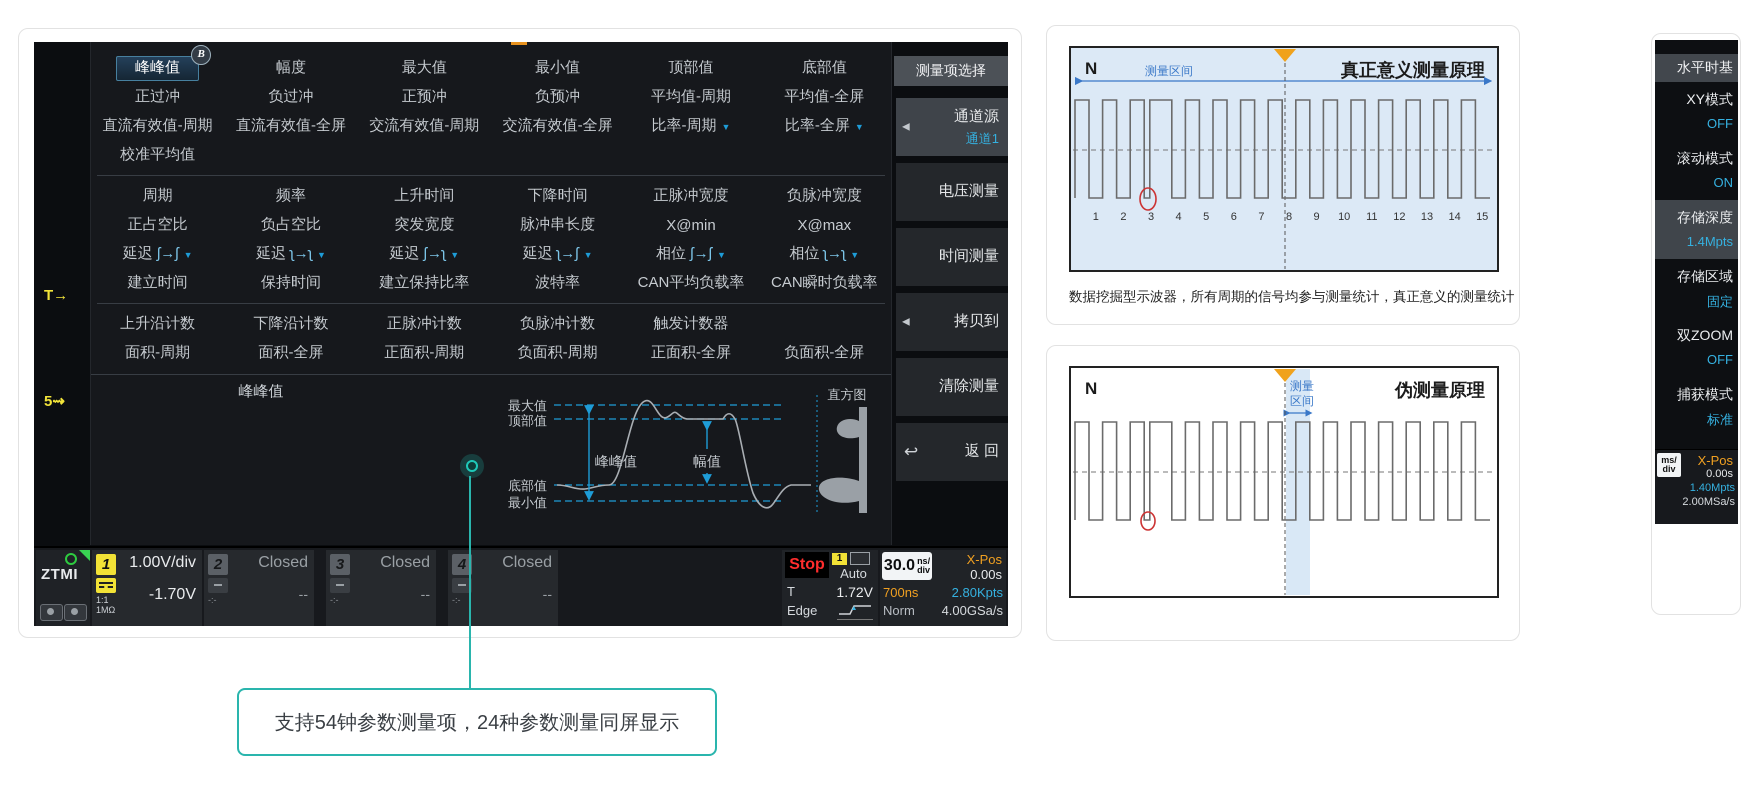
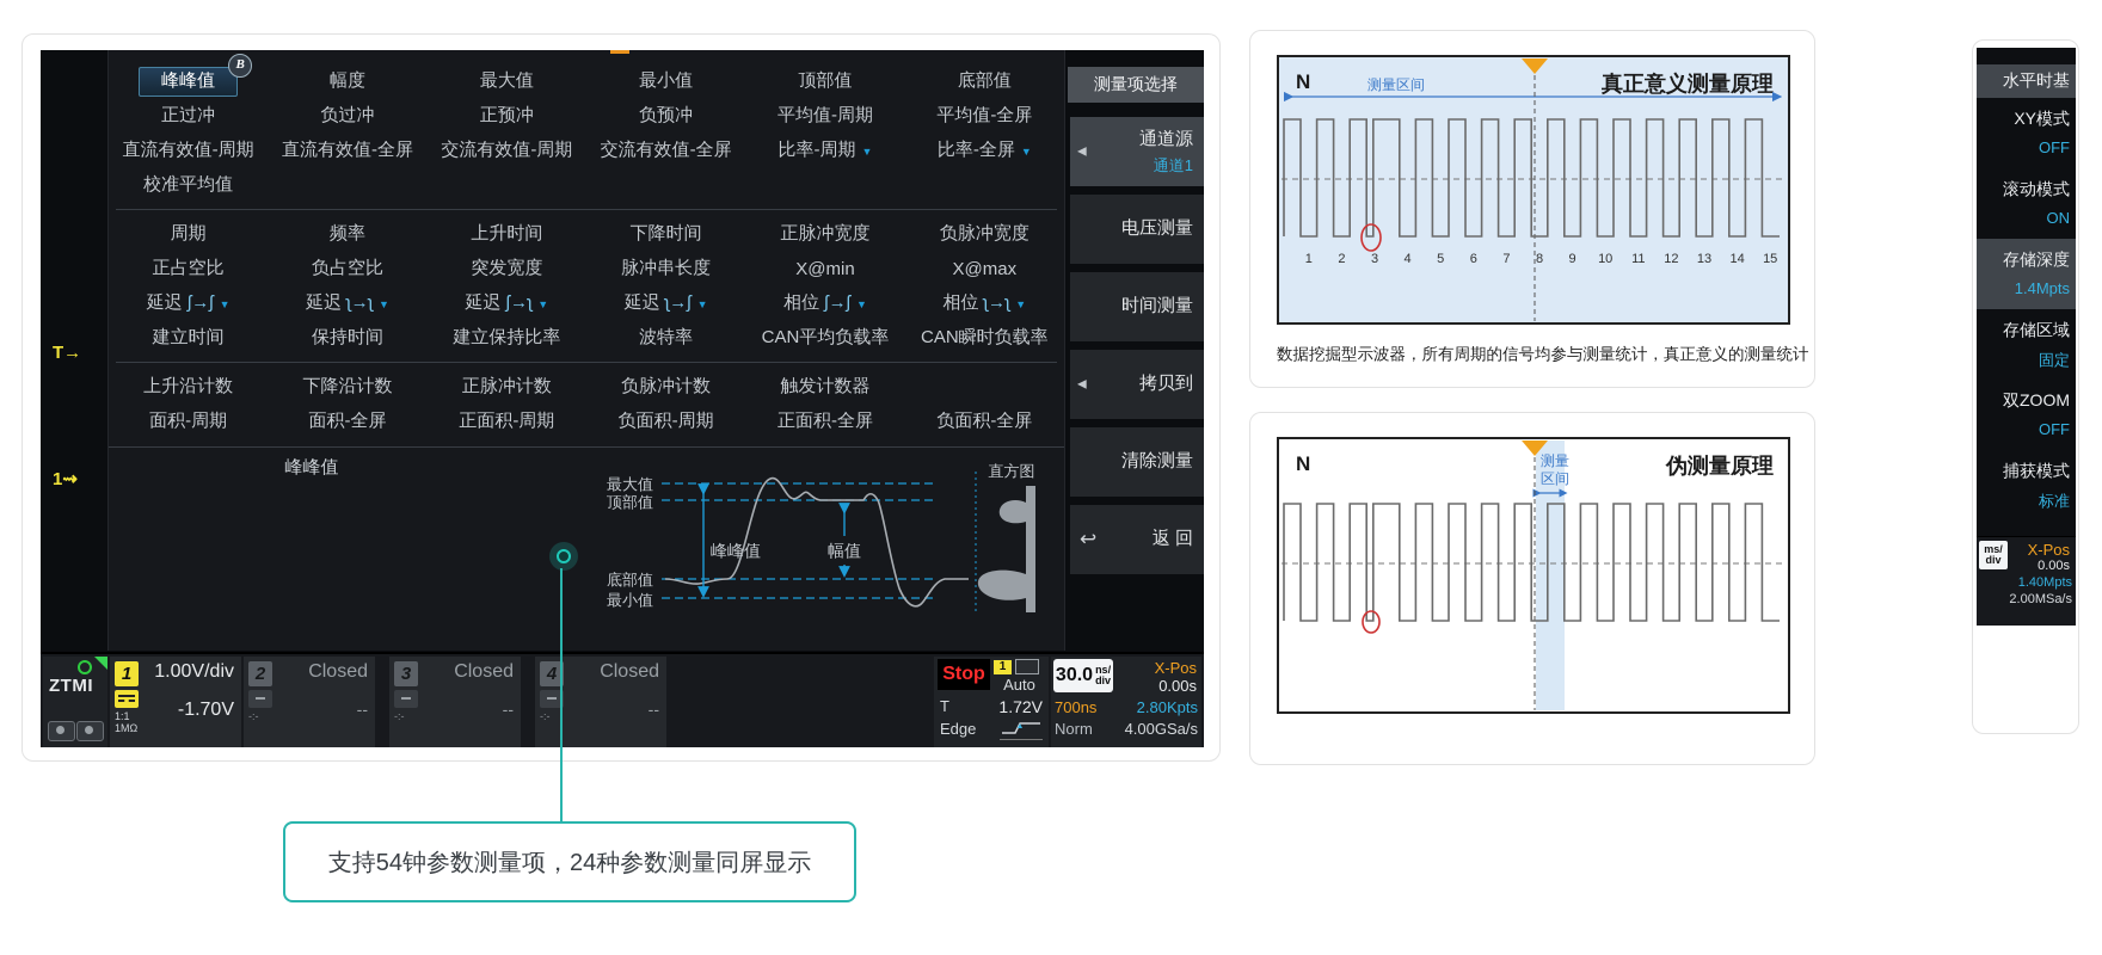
  T→
- 5⇝
+ 1⇝
  峰峰值
  B
  幅度
  最大值
  最小值
  顶部值
  底部值
  正过冲
  负过冲
  正预冲
  负预冲
  平均值-周期
  平均值-全屏
  直流有效值-周期
  直流有效值-全屏
  交流有效值-周期
  交流有效值-全屏
  比率-周期 ▼
  比率-全屏 ▼
  校准平均值
  周期
  频率
  上升时间
  下降时间
  正脉冲宽度
  负脉冲宽度
  正占空比
  负占空比
  突发宽度
  脉冲串长度
  X@min
  X@max
  延迟 ʃ→ʃ ▼
  延迟 ʅ→ʅ ▼
  延迟 ʃ→ʅ ▼
  延迟 ʅ→ʃ ▼
  相位 ʃ→ʃ ▼
  相位 ʅ→ʅ ▼
  建立时间
  保持时间
  建立保持比率
  波特率
  CAN平均负载率
  CAN瞬时负载率
  上升沿计数
  下降沿计数
  正脉冲计数
  负脉冲计数
  触发计数器
  面积-周期
  面积-全屏
  正面积-周期
  负面积-周期
  正面积-全屏
  负面积-全屏
  峰峰值
  最大值
  顶部值
  底部值
  最小值
  峰峰值
  幅值
  直方图
  测量项选择
  ◀
  通道源
  通道1
  电压测量
  时间测量
  ◀
  拷贝到
  清除测量
  ↩
  返 回
  ZTMI
  1
  1:1
  1MΩ
  1.00V/div
  -1.70V
  2
  -:-
  Closed
  --
  3
  -:-
  Closed
  --
  4
  -:-
  Closed
  --
  Stop
  1
  Auto
  T
  1.72V
  Edge
  30.0
  ns/
  div
  X-Pos
  0.00s
  700ns
  2.80Kpts
  Norm
  4.00GSa/s
  N
  真正意义测量原理
  测量区间
  1
  2
  3
  4
  5
  6
  7
  8
  9
  10
  11
  12
  13
  14
  15
  数据挖掘型示波器，所有周期的信号均参与测量统计，真正意义的测量统计
  N
  伪测量原理
  测量
  区间
  水平时基
  XY模式
  OFF
  滚动模式
  ON
  存储深度
  1.4Mpts
  存储区域
  固定
  双ZOOM
  OFF
  捕获模式
  标准
  ms/
  div
  X-Pos
  0.00s
  1.40Mpts
  2.00MSa/s
  支持54钟参数测量项，24种参数测量同屏显示
